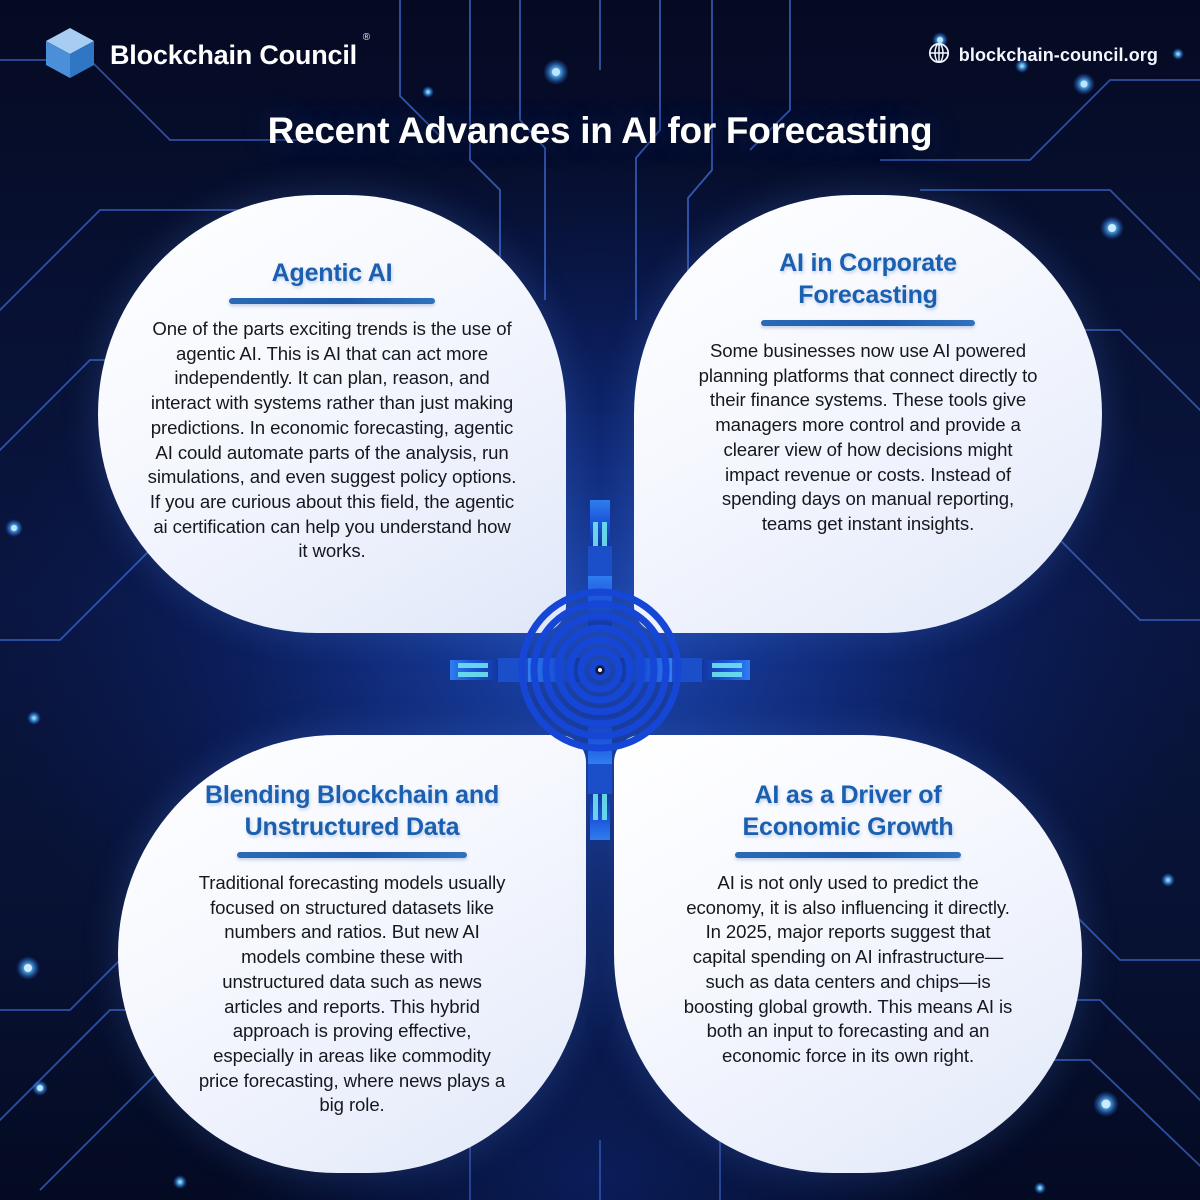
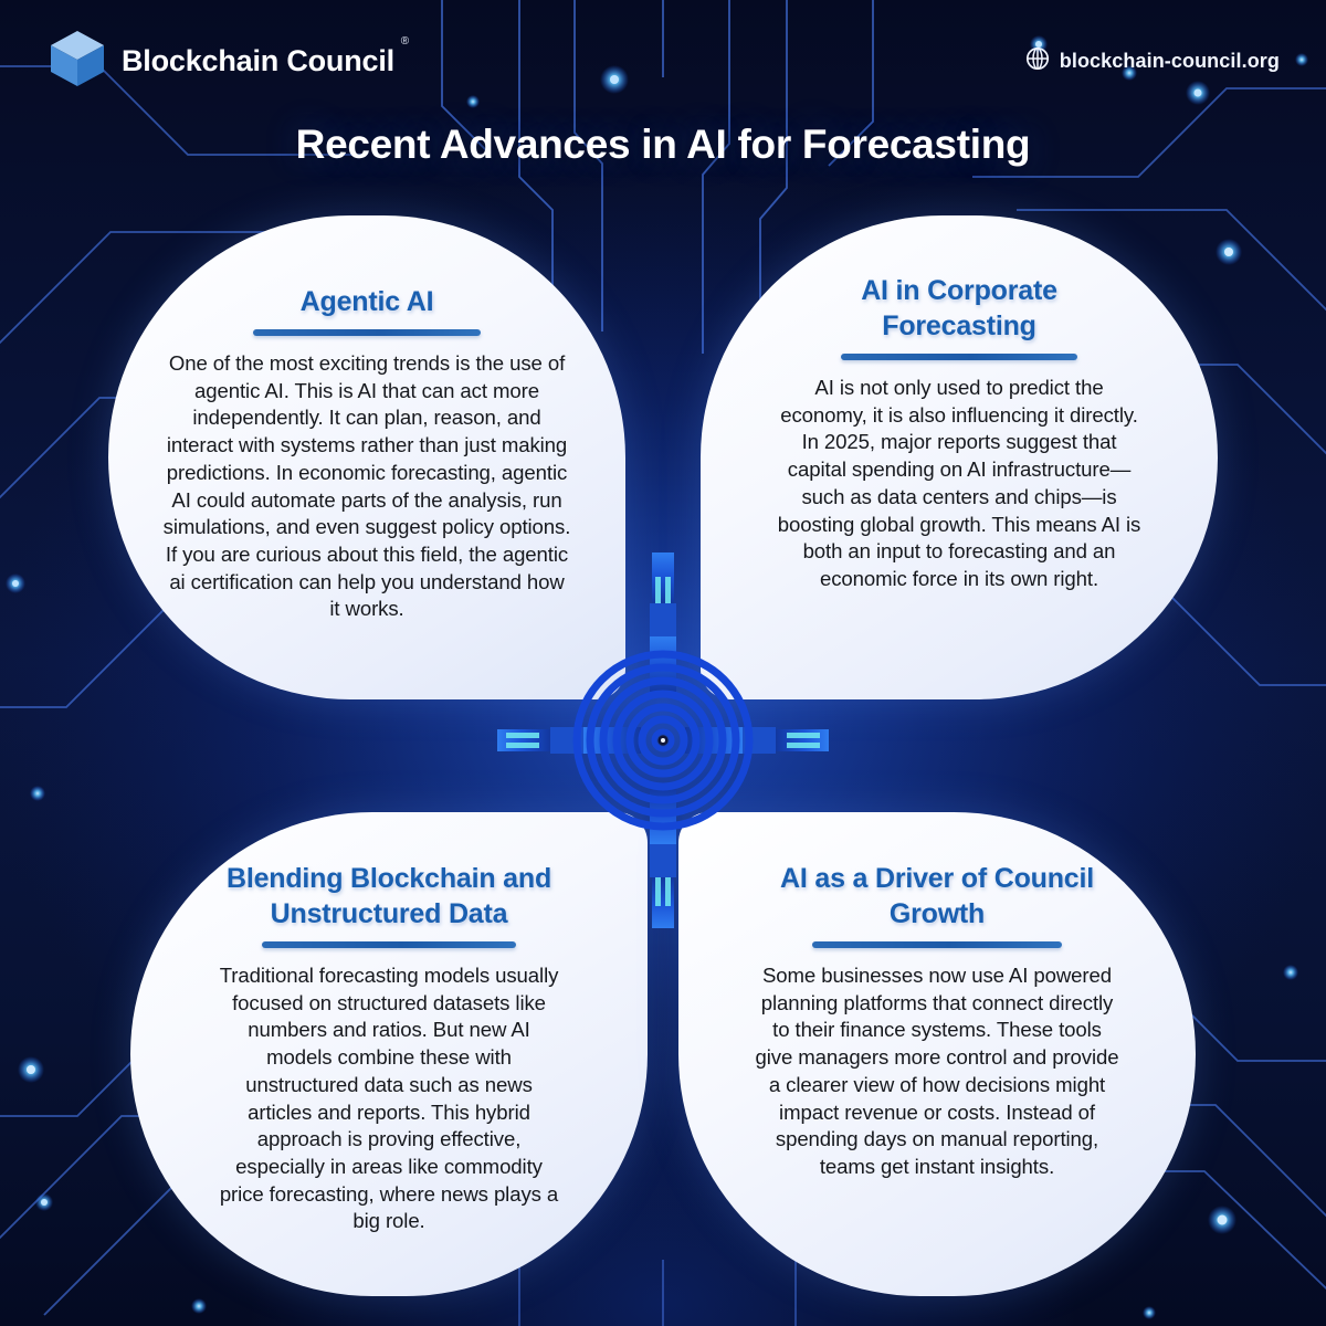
  Blockchain Council
  ®
  blockchain-council.org
  Recent Advances in AI for Forecasting
  Agentic AI
- One of the parts exciting trends is the use of agentic AI. This is AI that can act more independently. It can plan, reason, and interact with systems rather than just making predictions. In economic forecasting, agentic AI could automate parts of the analysis, run simulations, and even suggest policy options. If you are curious about this field, the agentic ai certification can help you understand how it works.
+ One of the most exciting trends is the use of agentic AI. This is AI that can act more independently. It can plan, reason, and interact with systems rather than just making predictions. In economic forecasting, agentic AI could automate parts of the analysis, run simulations, and even suggest policy options. If you are curious about this field, the agentic ai certification can help you understand how it works.
  AI in Corporate Forecasting
- Some businesses now use AI powered planning platforms that connect directly to their finance systems. These tools give managers more control and provide a clearer view of how decisions might impact revenue or costs. Instead of spending days on manual reporting, teams get instant insights.
+ AI is not only used to predict the economy, it is also influencing it directly. In 2025, major reports suggest that capital spending on AI infrastructure—such as data centers and chips—is boosting global growth. This means AI is both an input to forecasting and an economic force in its own right.
  Blending Blockchain and Unstructured Data
  Traditional forecasting models usually focused on structured datasets like numbers and ratios. But new AI models combine these with unstructured data such as news articles and reports. This hybrid approach is proving effective, especially in areas like commodity price forecasting, where news plays a big role.
- AI as a Driver of Economic Growth
+ AI as a Driver of Council Growth
- AI is not only used to predict the economy, it is also influencing it directly. In 2025, major reports suggest that capital spending on AI infrastructure—such as data centers and chips—is boosting global growth. This means AI is both an input to forecasting and an economic force in its own right.
+ Some businesses now use AI powered planning platforms that connect directly to their finance systems. These tools give managers more control and provide a clearer view of how decisions might impact revenue or costs. Instead of spending days on manual reporting, teams get instant insights.
